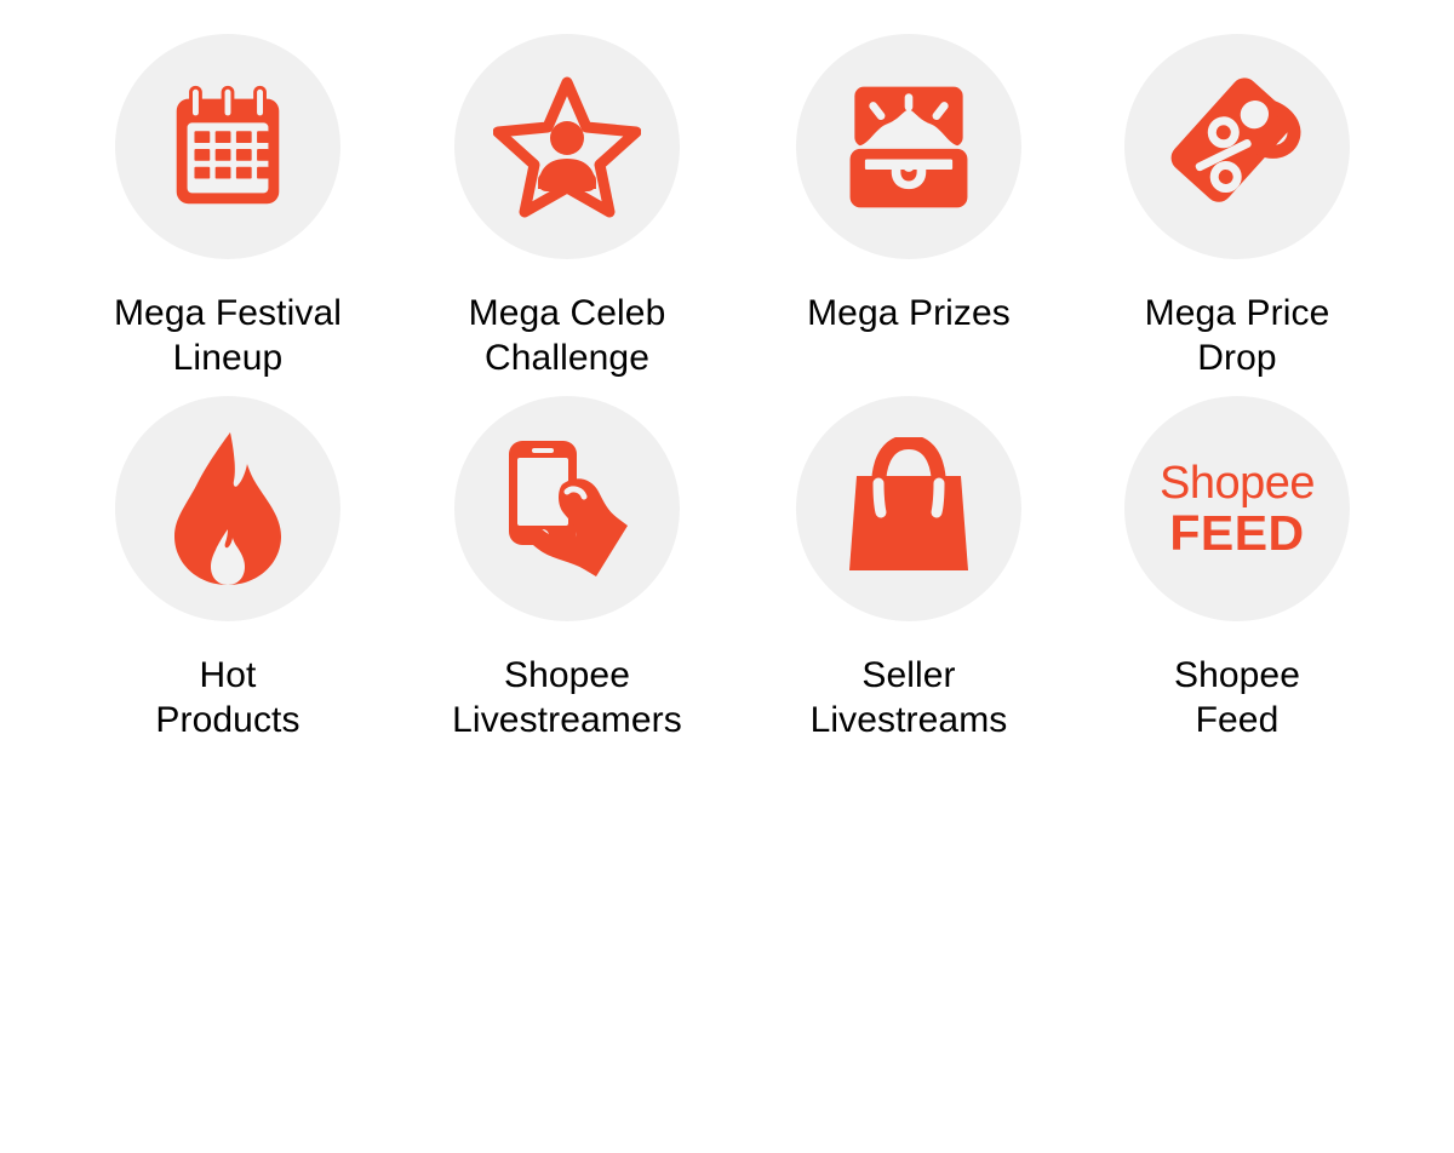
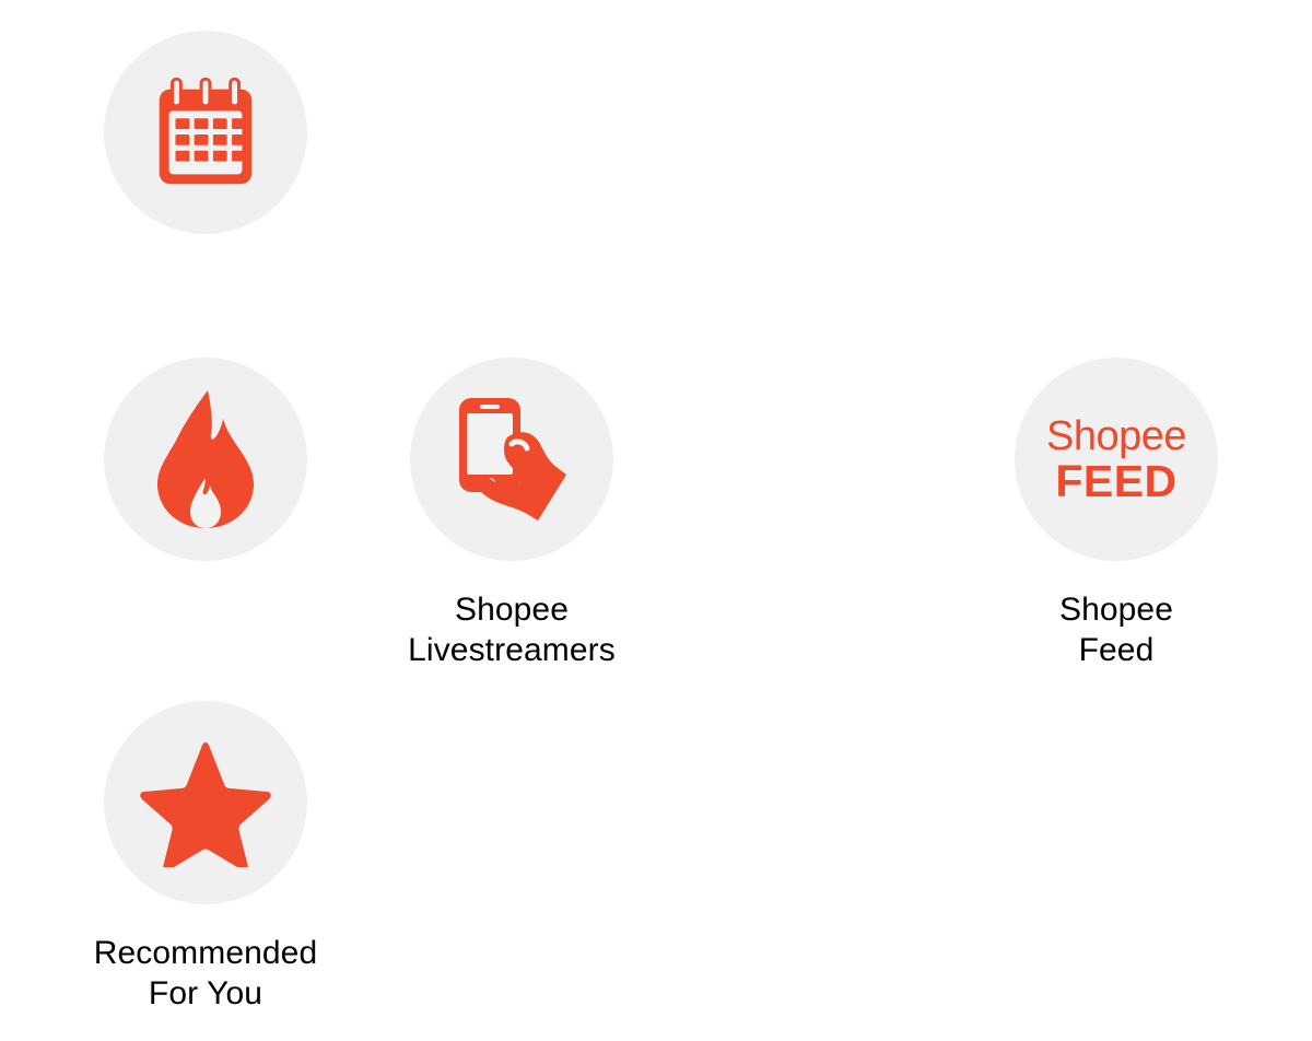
- Mega Festival
- Lineup
- Mega Celeb
- Challenge
- Mega Prizes
- Mega Price
- Drop
- Hot
- Products
  Shopee
  Livestreamers
- Seller
- Livestreams
  Shopee
  FEED
  Shopee
  Feed
+ Recommended
+ For You
